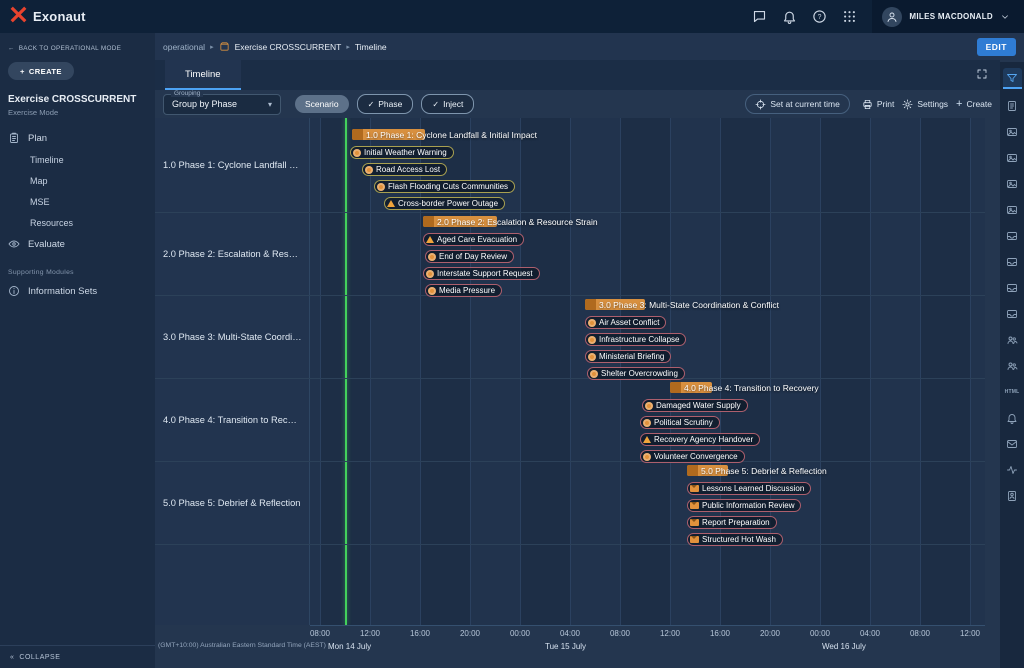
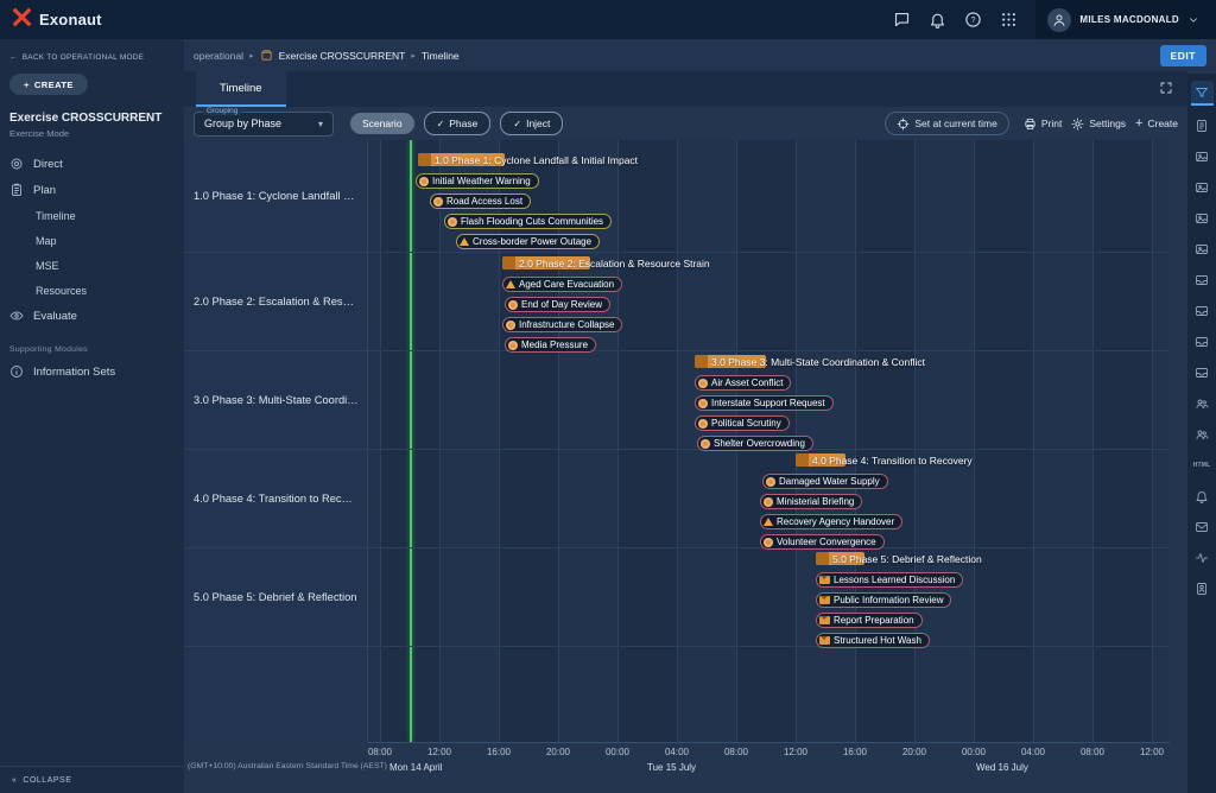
  Exonaut
  MILES MACDONALD
  +
  CREATE
  Exercise CROSSCURRENT
  Exercise Mode
+ Direct
  Plan
  Timeline
  Map
  MSE
  Resources
  Evaluate
  Information Sets
  operational
  Exercise CROSSCURRENT
  Timeline
  EDIT
  Timeline
  Group by Phase
  ▾
  Scenario
  ✓
  Phase
  ✓
  Inject
  Set at current time
  Print
  Settings
  +
  Create
  1.0 Phase 1: Cyclone Landfall & I
  2.0 Phase 2: Escalation & Resour
  3.0 Phase 3: Multi-State Coordina
  4.0 Phase 4: Transition to Recove
  5.0 Phase 5: Debrief & Reflection
  1.0 Phase 1: Cyclone Landfall & Initial Impact
  Initial Weather Warning
  Road Access Lost
  Flash Flooding Cuts Communities
  Cross-border Power Outage
  2.0 Phase 2: Escalation & Resource Strain
  Aged Care Evacuation
  End of Day Review
- Interstate Support Request
+ Infrastructure Collapse
  Media Pressure
  3.0 Phase 3: Multi-State Coordination & Conflict
  Air Asset Conflict
- Infrastructure Collapse
+ Interstate Support Request
- Ministerial Briefing
+ Political Scrutiny
  Shelter Overcrowding
  4.0 Phase 4: Transition to Recovery
  Damaged Water Supply
- Political Scrutiny
+ Ministerial Briefing
  Recovery Agency Handover
  Volunteer Convergence
  5.0 Phase 5: Debrief & Reflection
  Lessons Learned Discussion
  Public Information Review
  Report Preparation
  Structured Hot Wash
  08:00
  12:00
  16:00
  20:00
  00:00
  04:00
  08:00
  12:00
  16:00
  20:00
  00:00
  04:00
  08:00
  12:00
- Mon 14 July
+ Mon 14 April
  Tue 15 July
  Wed 16 July
